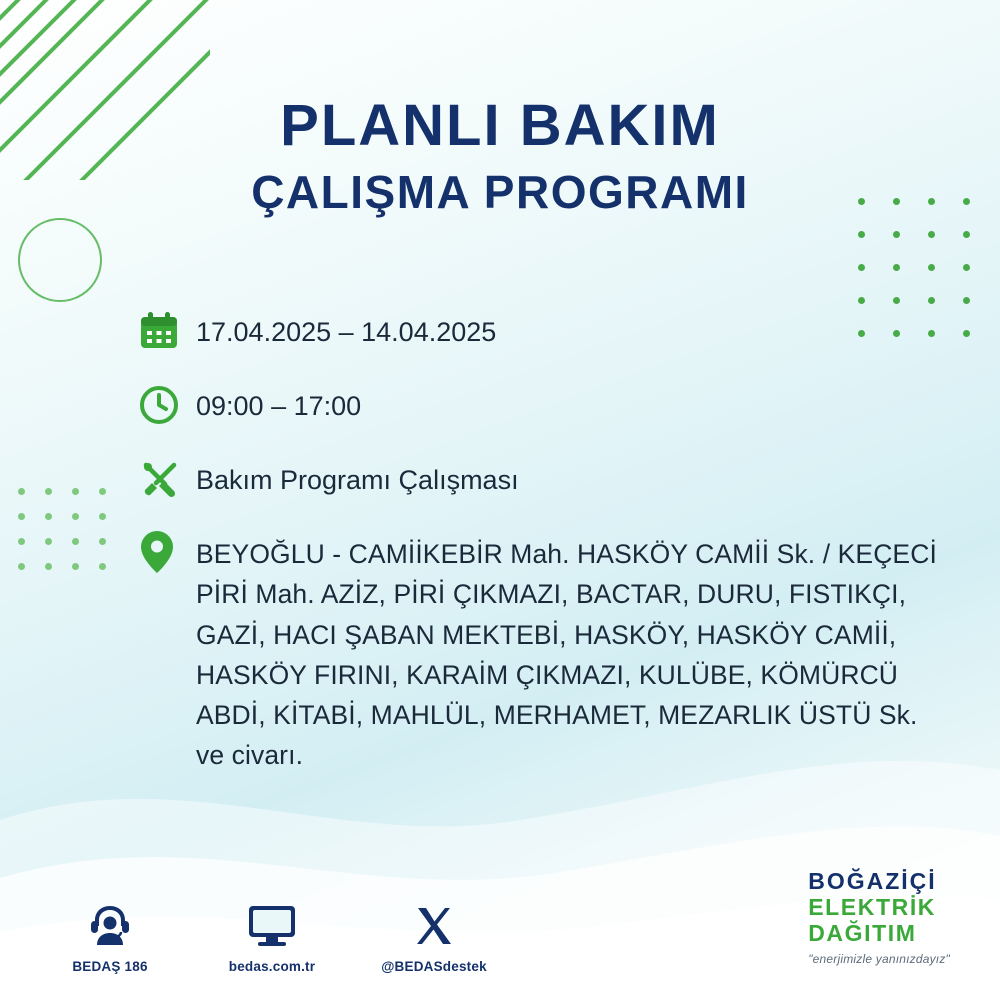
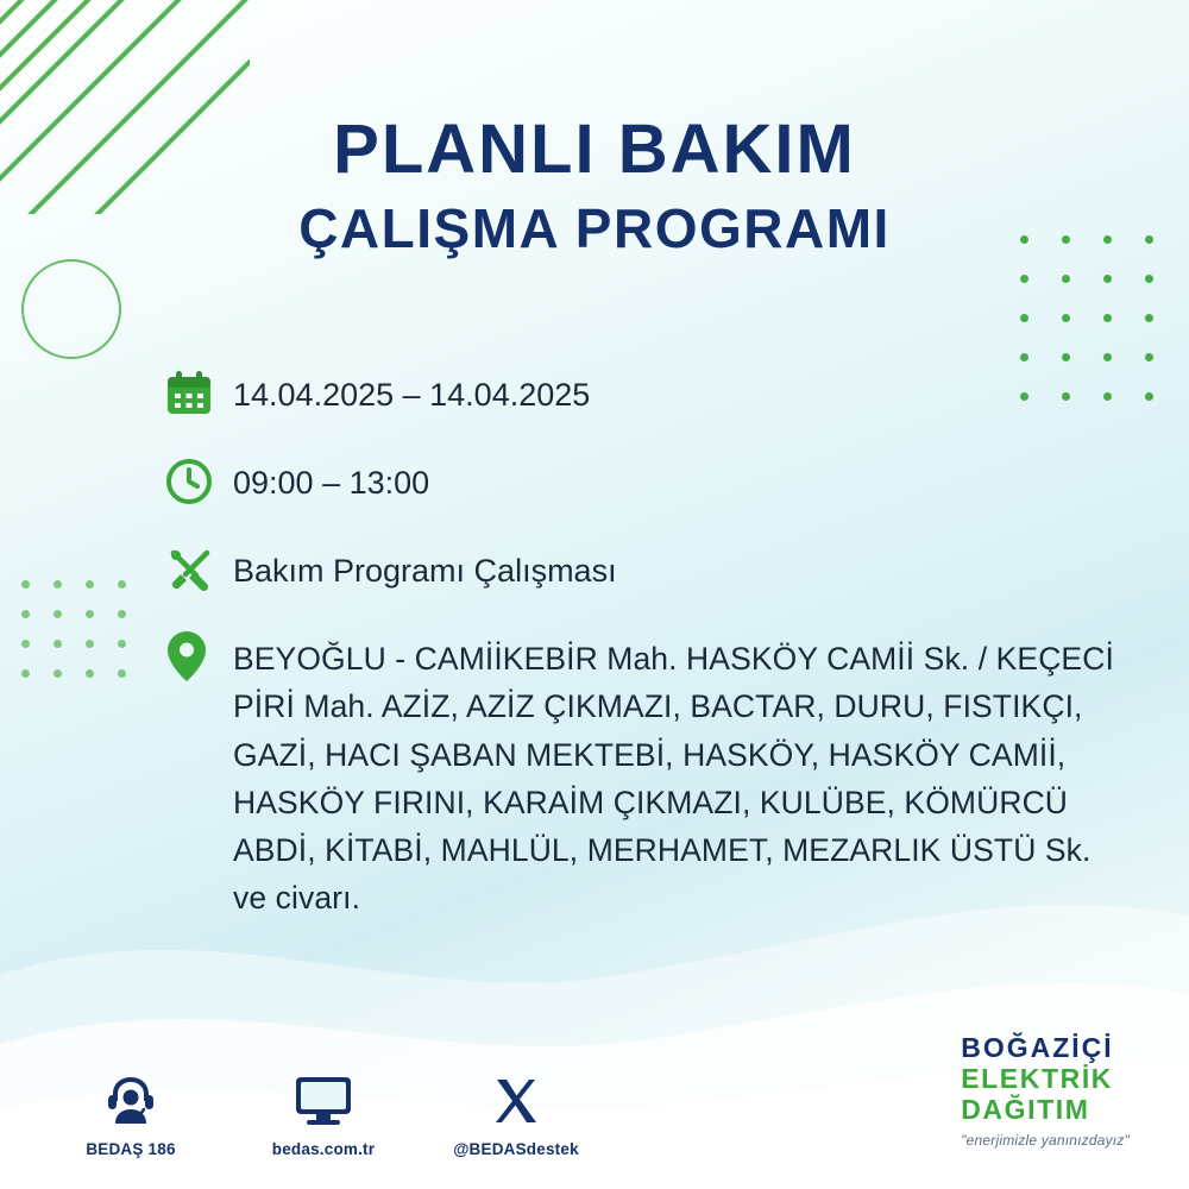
  PLANLI BAKIM
  ÇALIŞMA PROGRAMI
- 17.04.2025 – 14.04.2025
+ 14.04.2025 – 14.04.2025
- 09:00 – 17:00
+ 09:00 – 13:00
  Bakım Programı Çalışması
- BEYOĞLU - CAMİİKEBİR Mah. HASKÖY CAMİİ Sk. / KEÇECİ PİRİ Mah. AZİZ, PİRİ ÇIKMAZI, BACTAR, DURU, FISTIKÇI, GAZİ, HACI ŞABAN MEKTEBİ, HASKÖY, HASKÖY CAMİİ, HASKÖY FIRINI, KARAİM ÇIKMAZI, KULÜBE, KÖMÜRCÜ ABDİ, KİTABİ, MAHLÜL, MERHAMET, MEZARLIK ÜSTÜ Sk. ve civarı.
+ BEYOĞLU - CAMİİKEBİR Mah. HASKÖY CAMİİ Sk. / KEÇECİ PİRİ Mah. AZİZ, AZİZ ÇIKMAZI, BACTAR, DURU, FISTIKÇI, GAZİ, HACI ŞABAN MEKTEBİ, HASKÖY, HASKÖY CAMİİ, HASKÖY FIRINI, KARAİM ÇIKMAZI, KULÜBE, KÖMÜRCÜ ABDİ, KİTABİ, MAHLÜL, MERHAMET, MEZARLIK ÜSTÜ Sk. ve civarı.
  BEDAŞ 186
  bedas.com.tr
  @BEDASdestek
  BOĞAZİÇİ
  ELEKTRİK
  DAĞITIM
  "enerjimizle yanınızdayız"
